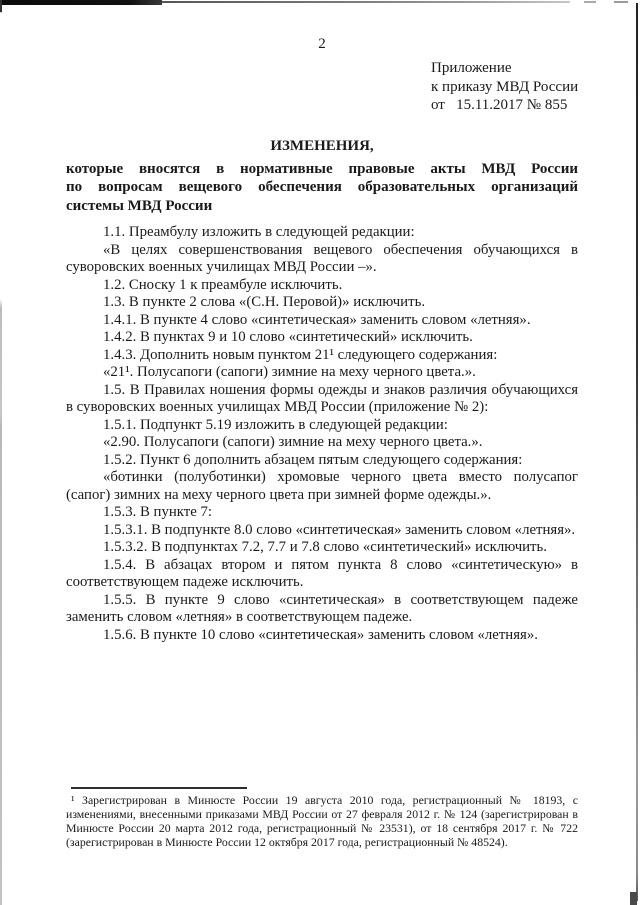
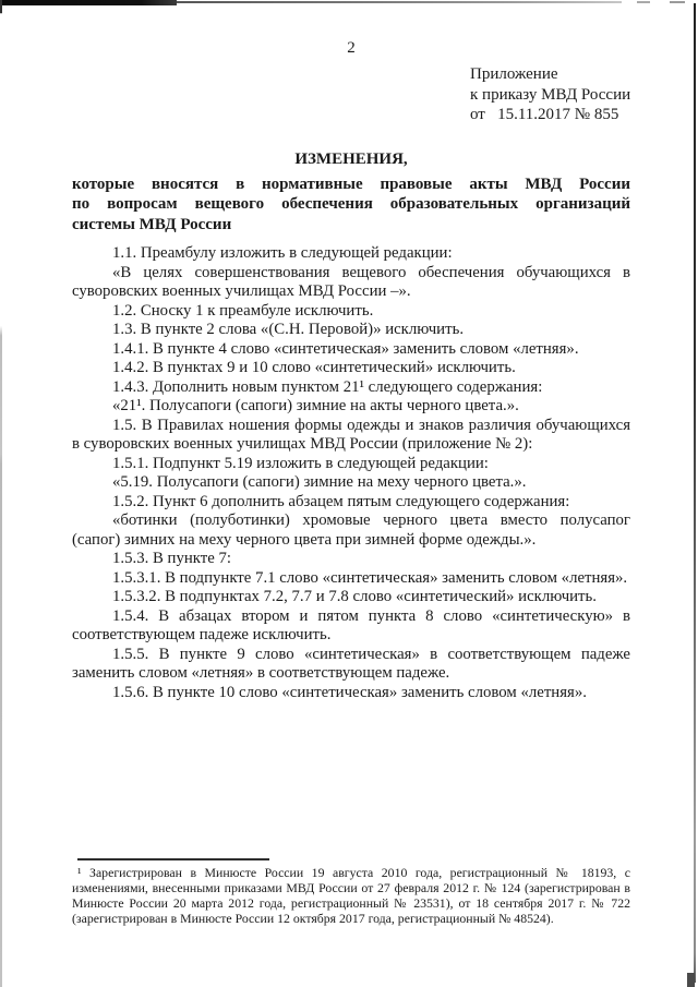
  2
  Приложение
  к приказу МВД России
  от 15.11.2017 № 855
  ИЗМЕНЕНИЯ,
  которые вносятся в нормативные правовые акты МВД России
  по вопросам вещевого обеспечения образовательных организаций
  системы МВД России
  1.1. Преамбулу изложить в следующей редакции:
  «В целях совершенствования вещевого обеспечения обучающихся в суворовских военных училищах МВД России –».
  1.2. Сноску 1 к преамбуле исключить.
  1.3. В пункте 2 слова «(С.Н. Перовой)» исключить.
  1.4.1. В пункте 4 слово «синтетическая» заменить словом «летняя».
  1.4.2. В пунктах 9 и 10 слово «синтетический» исключить.
  1.4.3. Дополнить новым пунктом 21¹ следующего содержания:
- «21¹. Полусапоги (сапоги) зимние на меху черного цвета.».
+ «21¹. Полусапоги (сапоги) зимние на акты черного цвета.».
  1.5. В Правилах ношения формы одежды и знаков различия обучающихся в суворовских военных училищах МВД России (приложение № 2):
  1.5.1. Подпункт 5.19 изложить в следующей редакции:
- «2.90. Полусапоги (сапоги) зимние на меху черного цвета.».
+ «5.19. Полусапоги (сапоги) зимние на меху черного цвета.».
  1.5.2. Пункт 6 дополнить абзацем пятым следующего содержания:
  «ботинки (полуботинки) хромовые черного цвета вместо полусапог (сапог) зимних на меху черного цвета при зимней форме одежды.».
  1.5.3. В пункте 7:
- 1.5.3.1. В подпункте 8.0 слово «синтетическая» заменить словом «летняя».
+ 1.5.3.1. В подпункте 7.1 слово «синтетическая» заменить словом «летняя».
  1.5.3.2. В подпунктах 7.2, 7.7 и 7.8 слово «синтетический» исключить.
  1.5.4. В абзацах втором и пятом пункта 8 слово «синтетическую» в соответствующем падеже исключить.
  1.5.5. В пункте 9 слово «синтетическая» в соответствующем падеже заменить словом «летняя» в соответствующем падеже.
  1.5.6. В пункте 10 слово «синтетическая» заменить словом «летняя».
  ¹ Зарегистрирован в Минюсте России 19 августа 2010 года, регистрационный № 18193, с изменениями, внесенными приказами МВД России от 27 февраля 2012 г. № 124 (зарегистрирован в Минюсте России 20 марта 2012 года, регистрационный № 23531), от 18 сентября 2017 г. № 722 (зарегистрирован в Минюсте России 12 октября 2017 года, регистрационный № 48524).
